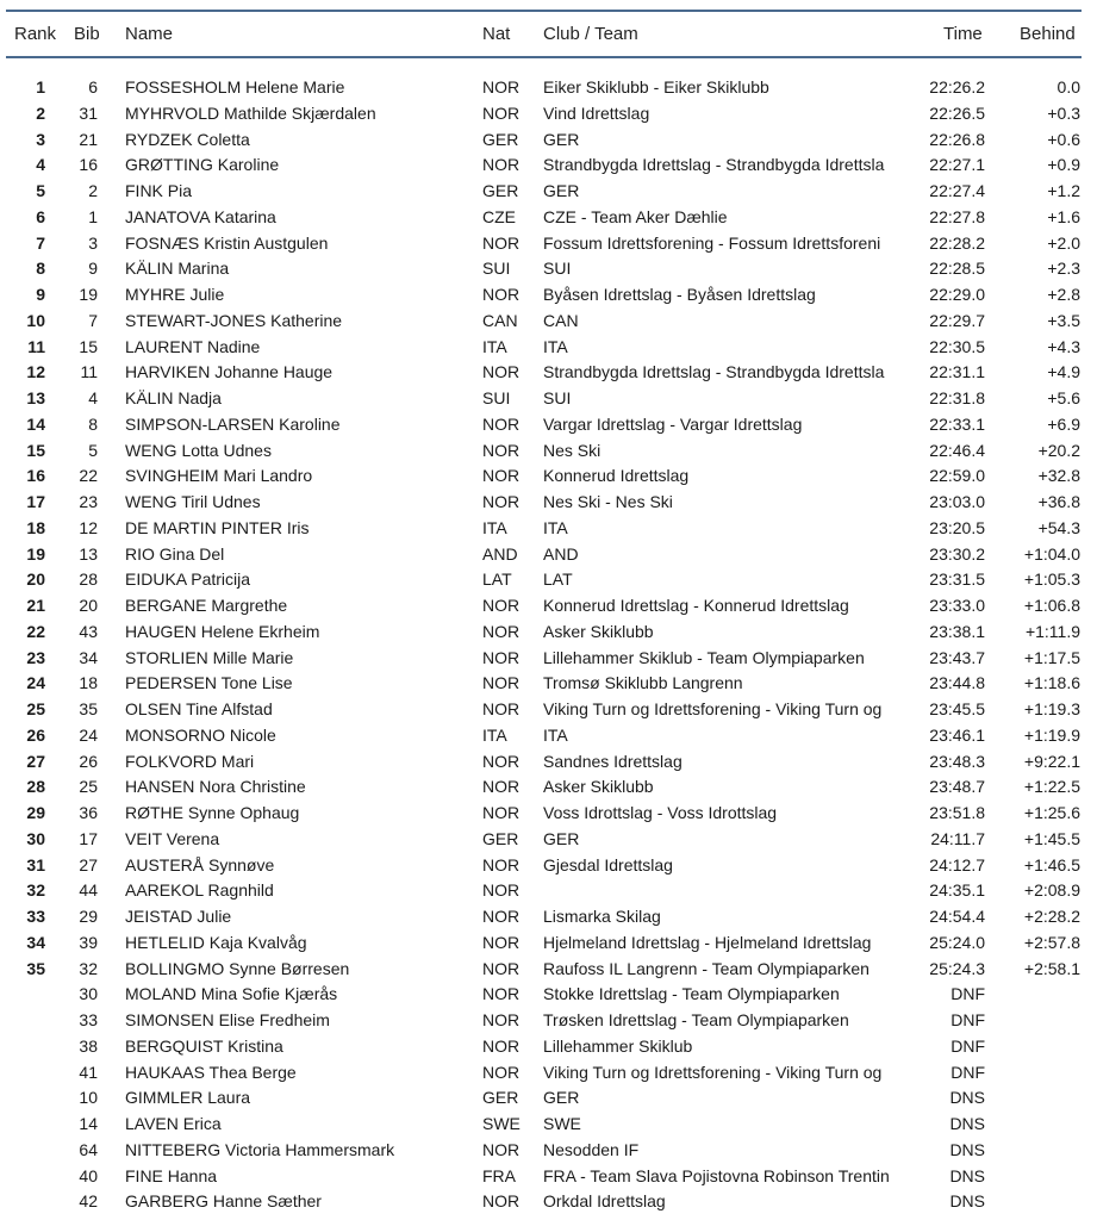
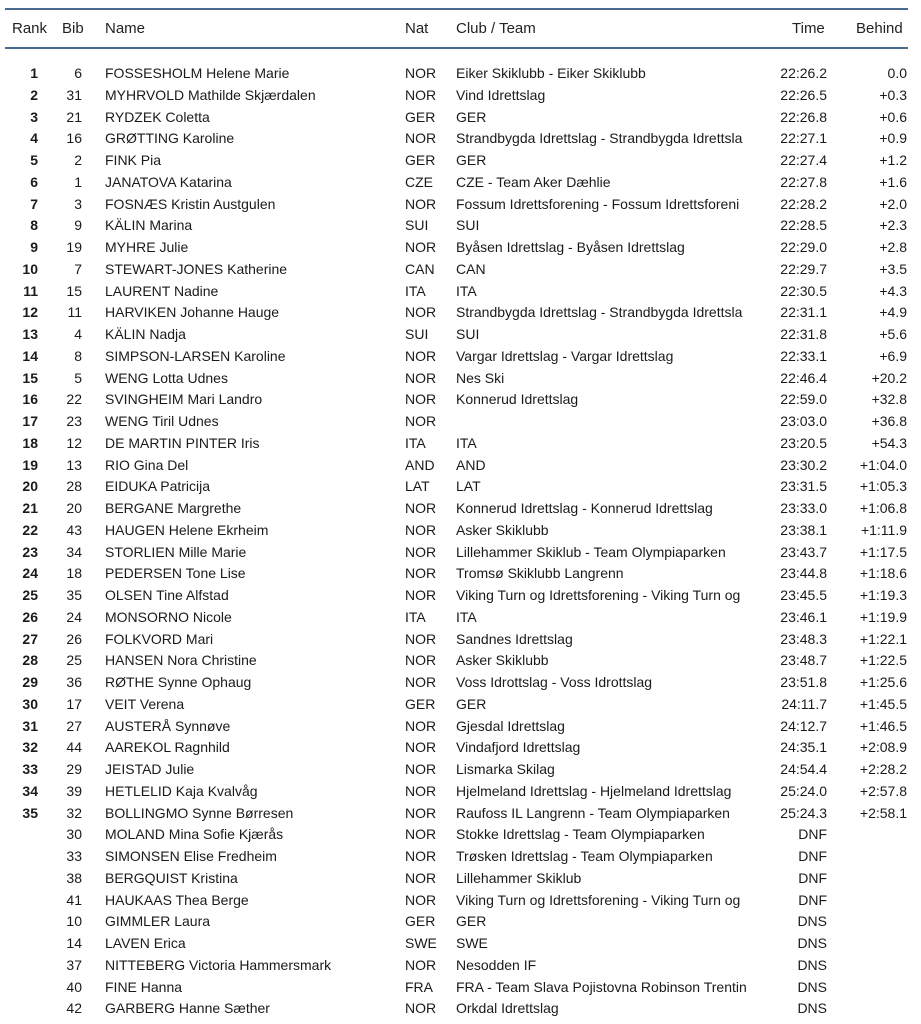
  Rank
  Bib
  Name
  Nat
  Club / Team
  Time
  Behind
  1
  6
  FOSSESHOLM Helene Marie
  NOR
  Eiker Skiklubb - Eiker Skiklubb
  22:26.2
  0.0
  2
  31
  MYHRVOLD Mathilde Skjærdalen
  NOR
  Vind Idrettslag
  22:26.5
  +0.3
  3
  21
  RYDZEK Coletta
  GER
  GER
  22:26.8
  +0.6
  4
  16
  GRØTTING Karoline
  NOR
  Strandbygda Idrettslag - Strandbygda Idrettsla
  22:27.1
  +0.9
  5
  2
  FINK Pia
  GER
  GER
  22:27.4
  +1.2
  6
  1
  JANATOVA Katarina
  CZE
  CZE - Team Aker Dæhlie
  22:27.8
  +1.6
  7
  3
  FOSNÆS Kristin Austgulen
  NOR
  Fossum Idrettsforening - Fossum Idrettsforeni
  22:28.2
  +2.0
  8
  9
  KÄLIN Marina
  SUI
  SUI
  22:28.5
  +2.3
  9
  19
  MYHRE Julie
  NOR
  Byåsen Idrettslag - Byåsen Idrettslag
  22:29.0
  +2.8
  10
  7
  STEWART-JONES Katherine
  CAN
  CAN
  22:29.7
  +3.5
  11
  15
  LAURENT Nadine
  ITA
  ITA
  22:30.5
  +4.3
  12
  11
  HARVIKEN Johanne Hauge
  NOR
  Strandbygda Idrettslag - Strandbygda Idrettsla
  22:31.1
  +4.9
  13
  4
  KÄLIN Nadja
  SUI
  SUI
  22:31.8
  +5.6
  14
  8
  SIMPSON-LARSEN Karoline
  NOR
  Vargar Idrettslag - Vargar Idrettslag
  22:33.1
  +6.9
  15
  5
  WENG Lotta Udnes
  NOR
  Nes Ski
  22:46.4
  +20.2
  16
  22
  SVINGHEIM Mari Landro
  NOR
  Konnerud Idrettslag
  22:59.0
  +32.8
  17
  23
  WENG Tiril Udnes
  NOR
- Nes Ski - Nes Ski
  23:03.0
  +36.8
  18
  12
  DE MARTIN PINTER Iris
  ITA
  ITA
  23:20.5
  +54.3
  19
  13
  RIO Gina Del
  AND
  AND
  23:30.2
  +1:04.0
  20
  28
  EIDUKA Patricija
  LAT
  LAT
  23:31.5
  +1:05.3
  21
  20
  BERGANE Margrethe
  NOR
  Konnerud Idrettslag - Konnerud Idrettslag
  23:33.0
  +1:06.8
  22
  43
  HAUGEN Helene Ekrheim
  NOR
  Asker Skiklubb
  23:38.1
  +1:11.9
  23
  34
  STORLIEN Mille Marie
  NOR
  Lillehammer Skiklub - Team Olympiaparken
  23:43.7
  +1:17.5
  24
  18
  PEDERSEN Tone Lise
  NOR
  Tromsø Skiklubb Langrenn
  23:44.8
  +1:18.6
  25
  35
  OLSEN Tine Alfstad
  NOR
  Viking Turn og Idrettsforening - Viking Turn og
  23:45.5
  +1:19.3
  26
  24
  MONSORNO Nicole
  ITA
  ITA
  23:46.1
  +1:19.9
  27
  26
  FOLKVORD Mari
  NOR
  Sandnes Idrettslag
  23:48.3
- +9:22.1
+ +1:22.1
  28
  25
  HANSEN Nora Christine
  NOR
  Asker Skiklubb
  23:48.7
  +1:22.5
  29
  36
  RØTHE Synne Ophaug
  NOR
  Voss Idrottslag - Voss Idrottslag
  23:51.8
  +1:25.6
  30
  17
  VEIT Verena
  GER
  GER
  24:11.7
  +1:45.5
  31
  27
  AUSTERÅ Synnøve
  NOR
  Gjesdal Idrettslag
  24:12.7
  +1:46.5
  32
  44
  AAREKOL Ragnhild
  NOR
+ Vindafjord Idrettslag
  24:35.1
  +2:08.9
  33
  29
  JEISTAD Julie
  NOR
  Lismarka Skilag
  24:54.4
  +2:28.2
  34
  39
  HETLELID Kaja Kvalvåg
  NOR
  Hjelmeland Idrettslag - Hjelmeland Idrettslag
  25:24.0
  +2:57.8
  35
  32
  BOLLINGMO Synne Børresen
  NOR
  Raufoss IL Langrenn - Team Olympiaparken
  25:24.3
  +2:58.1
  30
  MOLAND Mina Sofie Kjærås
  NOR
  Stokke Idrettslag - Team Olympiaparken
  DNF
  33
  SIMONSEN Elise Fredheim
  NOR
  Trøsken Idrettslag - Team Olympiaparken
  DNF
  38
  BERGQUIST Kristina
  NOR
  Lillehammer Skiklub
  DNF
  41
  HAUKAAS Thea Berge
  NOR
  Viking Turn og Idrettsforening - Viking Turn og
  DNF
  10
  GIMMLER Laura
  GER
  GER
  DNS
  14
  LAVEN Erica
  SWE
  SWE
  DNS
- 64
+ 37
  NITTEBERG Victoria Hammersmark
  NOR
  Nesodden IF
  DNS
  40
  FINE Hanna
  FRA
  FRA - Team Slava Pojistovna Robinson Trentin
  DNS
  42
  GARBERG Hanne Sæther
  NOR
  Orkdal Idrettslag
  DNS
